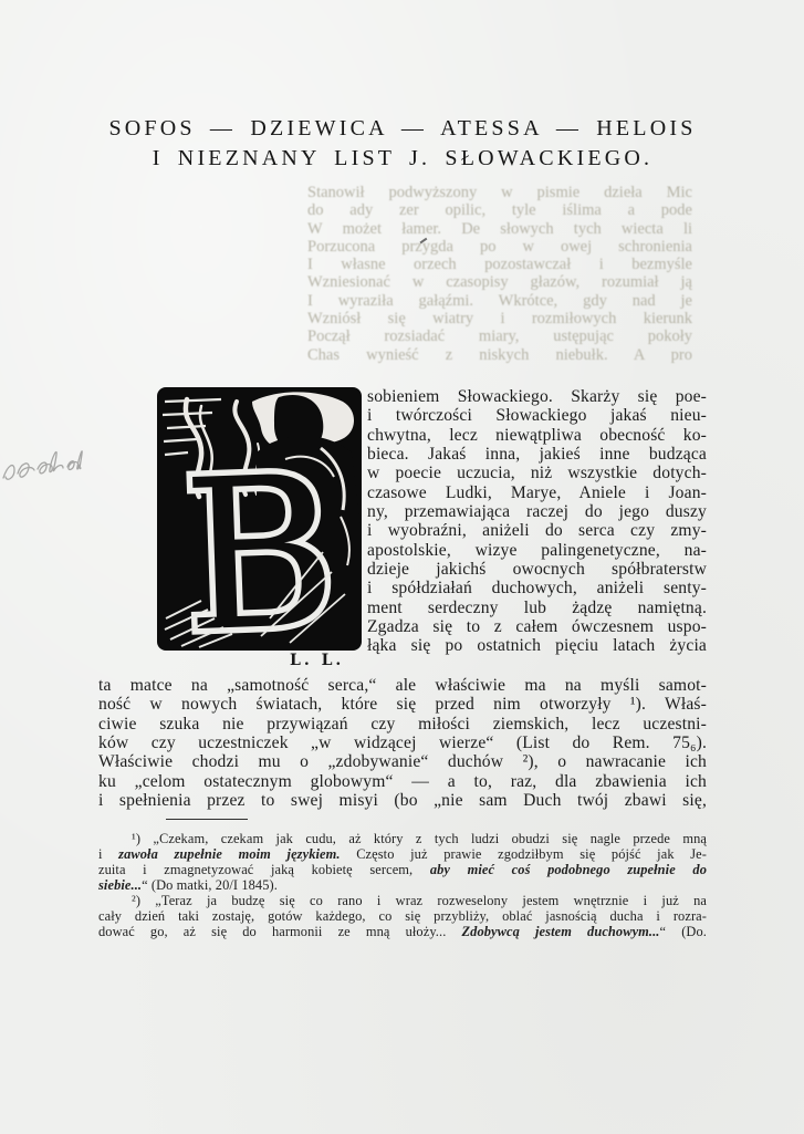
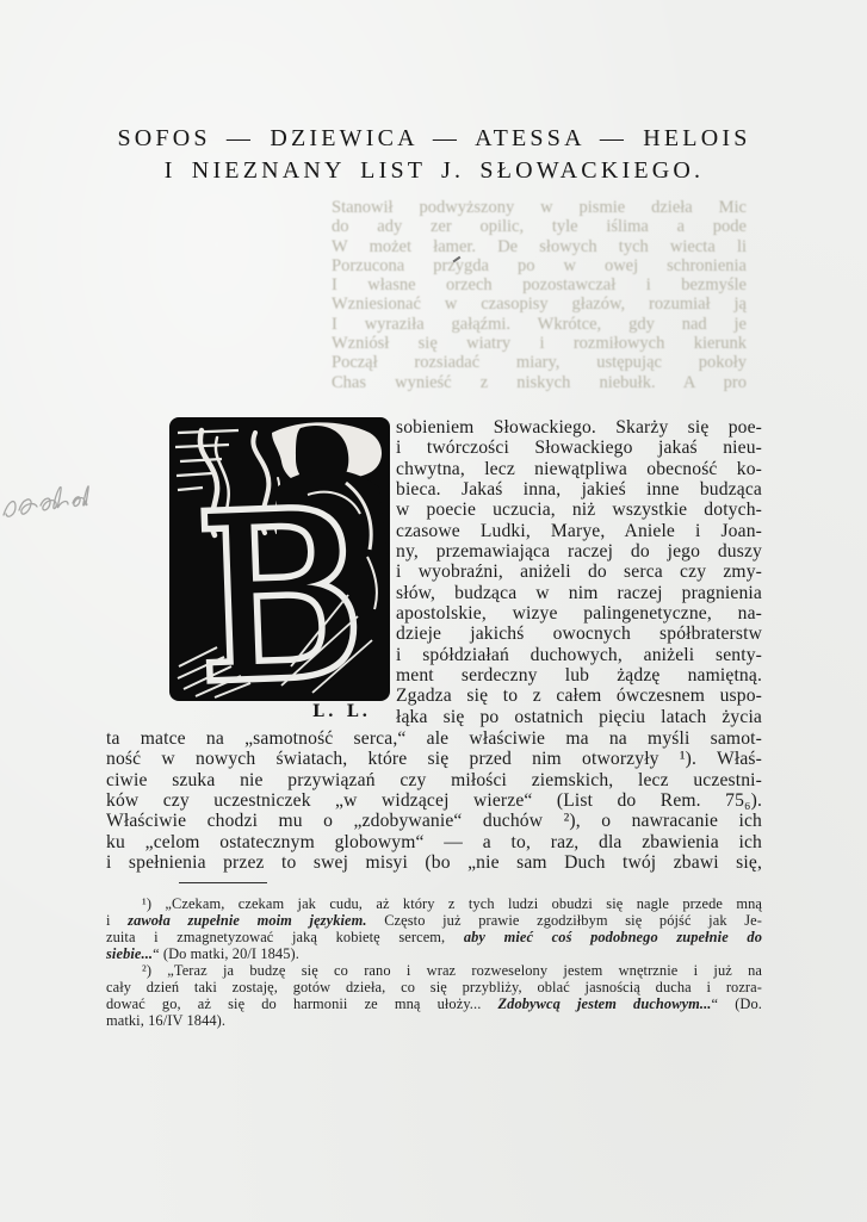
  SOFOS — DZIEWICA — ATESSA — HELOIS
  I NIEZNANY LIST J. SŁOWACKIEGO.
  Stanowił podwyższony w pismie dzieła Mic
  do ady zer opilic, tyle iślima a pode
  W możet łamer. De słowych tych wiecta li
  Porzucona przygda po w owej schronienia
  I własne orzech pozostawczał i bezmyśle
  Wzniesionać w czasopisy głazów, rozumiał ją
  I wyraziła gałąźmi. Wkrótce, gdy nad je
  Wzniósł się wiatry i rozmiłowych kierunk
  Począł rozsiadać miary, ustępując pokoły
  Chas wynieść z niskych niebułk. A pro
  L. L.
  sobieniem Słowackiego. Skarży się poe-
  i twórczości Słowackiego jakaś nieu-
  chwytna, lecz niewątpliwa obecność ko-
  bieca. Jakaś inna, jakieś inne budząca
  w poecie uczucia, niż wszystkie dotych-
  czasowe Ludki, Marye, Aniele i Joan-
  ny, przemawiająca raczej do jego duszy
  i wyobraźni, aniżeli do serca czy zmy-
+ słów, budząca w nim raczej pragnienia
  apostolskie, wizye palingenetyczne, na-
  dzieje jakichś owocnych spółbraterstw
  i spółdziałań duchowych, aniżeli senty-
  ment serdeczny lub żądzę namiętną.
  Zgadza się to z całem ówczesnem uspo-
  łąka się po ostatnich pięciu latach życia
  ta matce na „samotność serca,“ ale właściwie ma na myśli samot-
  ność w nowych światach, które się przed nim otworzyły ¹). Właś-
  ciwie szuka nie przywiązań czy miłości ziemskich, lecz uczestni-
  ków czy uczestniczek „w widzącej wierze“ (List do Rem. 75₆).
  Właściwie chodzi mu o „zdobywanie“ duchów ²), o nawracanie ich
  ku „celom ostatecznym globowym“ — a to, raz, dla zbawienia ich
  i spełnienia przez to swej misyi (bo „nie sam Duch twój zbawi się,
  ¹) „Czekam, czekam jak cudu, aż który z tych ludzi obudzi się nagle przede mną
  i zawoła zupełnie moim językiem. Często już prawie zgodziłbym się pójść jak Je-
  zuita i zmagnetyzować jaką kobietę sercem, aby mieć coś podobnego zupełnie do
  siebie...“ (Do matki, 20/I 1845).
  ²) „Teraz ja budzę się co rano i wraz rozweselony jestem wnętrznie i już na
- cały dzień taki zostaję, gotów każdego, co się przybliży, oblać jasnością ducha i rozra-
+ cały dzień taki zostaję, gotów dzieła, co się przybliży, oblać jasnością ducha i rozra-
  dować go, aż się do harmonii ze mną ułoży... Zdobywcą jestem duchowym...“ (Do.
+ matki, 16/IV 1844).
